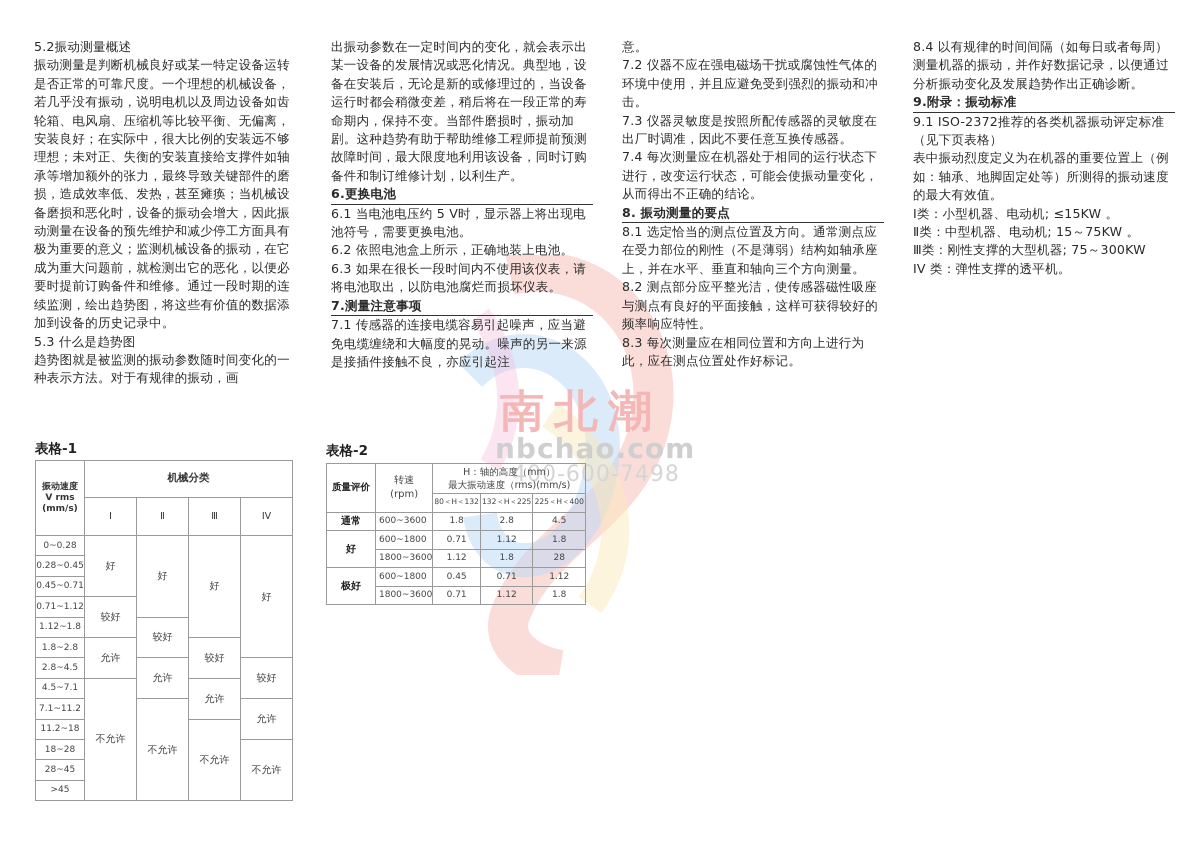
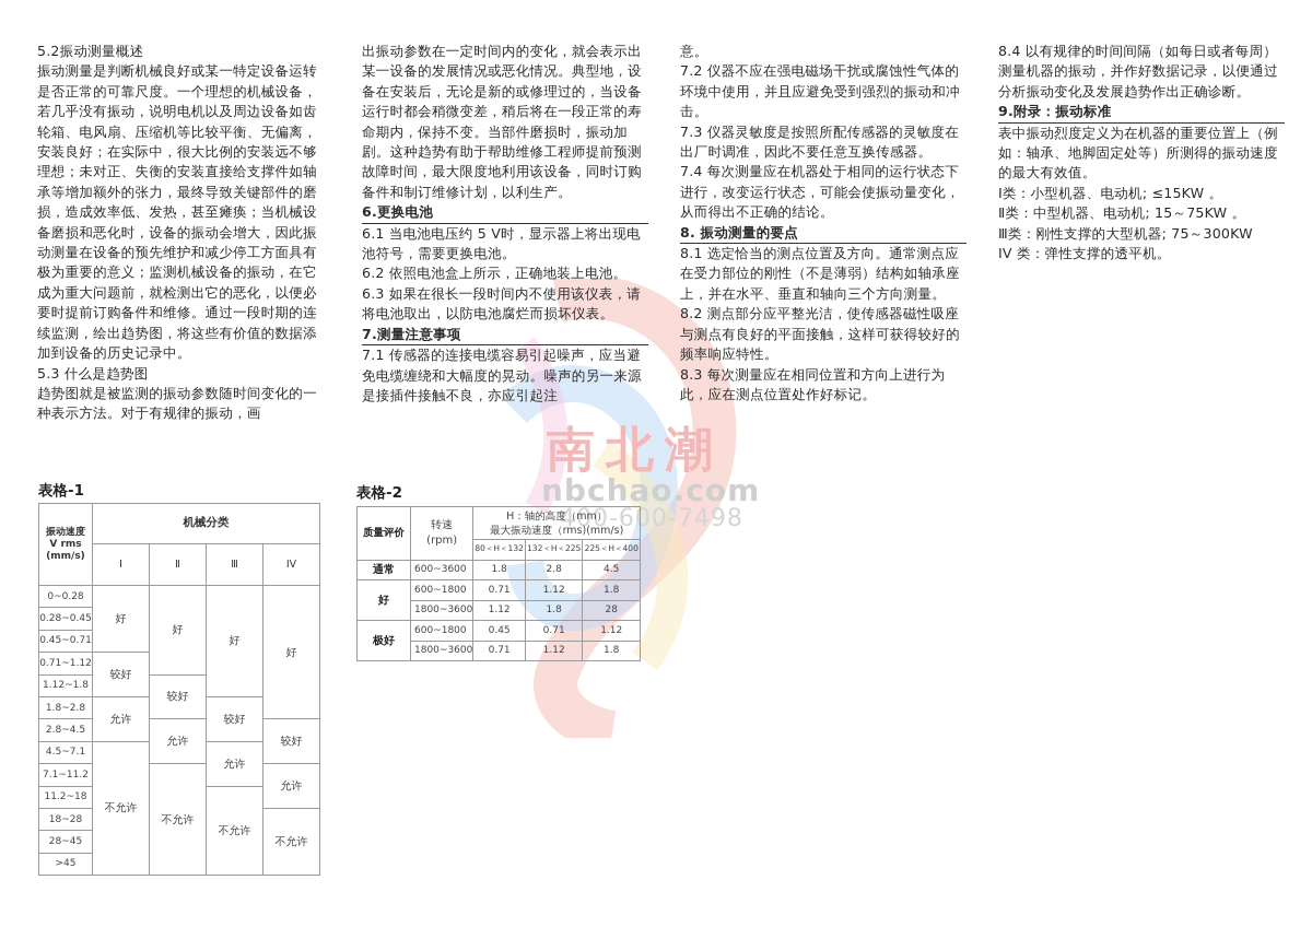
  南北潮
  nbchao.com
  400-600-7498
  5.2振动测量概述
  振动测量是判断机械良好或某一特定设备运转是否正常的可靠尺度。一个理想的机械设备，若几乎没有振动，说明电机以及周边设备如齿轮箱、电风扇、压缩机等比较平衡、无偏离，安装良好；在实际中，很大比例的安装远不够理想；未对正、失衡的安装直接给支撑件如轴承等增加额外的张力，最终导致关键部件的磨损，造成效率低、发热，甚至瘫痪；当机械设备磨损和恶化时，设备的振动会增大，因此振动测量在设备的预先维护和减少停工方面具有极为重要的意义；监测机械设备的振动，在它成为重大问题前，就检测出它的恶化，以便必要时提前订购备件和维修。通过一段时期的连续监测，绘出趋势图，将这些有价值的数据添加到设备的历史记录中。
  5.3 什么是趋势图
  趋势图就是被监测的振动参数随时间变化的一种表示方法。对于有规律的振动，画
  出振动参数在一定时间内的变化，就会表示出某一设备的发展情况或恶化情况。典型地，设备在安装后，无论是新的或修理过的，当设备运行时都会稍微变差，稍后将在一段正常的寿命期内，保持不变。当部件磨损时，振动加剧。这种趋势有助于帮助维修工程师提前预测故障时间，最大限度地利用该设备，同时订购备件和制订维修计划，以利生产。
  6.更换电池
  6.1 当电池电压约 5 V时，显示器上将出现电池符号，需要更换电池。
  6.2 依照电池盒上所示，正确地装上电池。
  6.3 如果在很长一段时间内不使用该仪表，请将电池取出，以防电池腐烂而损坏仪表。
  7.测量注意事项
  7.1 传感器的连接电缆容易引起噪声，应当避免电缆缠绕和大幅度的晃动。噪声的另一来源是接插件接触不良，亦应引起注
  意。
  7.2 仪器不应在强电磁场干扰或腐蚀性气体的环境中使用，并且应避免受到强烈的振动和冲击。
  7.3 仪器灵敏度是按照所配传感器的灵敏度在出厂时调准，因此不要任意互换传感器。
  7.4 每次测量应在机器处于相同的运行状态下进行，改变运行状态，可能会使振动量变化，从而得出不正确的结论。
  8. 振动测量的要点
  8.1 选定恰当的测点位置及方向。通常测点应在受力部位的刚性（不是薄弱）结构如轴承座上，并在水平、垂直和轴向三个方向测量。
  8.2 测点部分应平整光洁，使传感器磁性吸座与测点有良好的平面接触，这样可获得较好的频率响应特性。
  8.3 每次测量应在相同位置和方向上进行为此，应在测点位置处作好标记。
  8.4 以有规律的时间间隔（如每日或者每周）测量机器的振动，并作好数据记录，以便通过分析振动变化及发展趋势作出正确诊断。
  9.附录：振动标准
- 9.1 ISO-2372推荐的各类机器振动评定标准（见下页表格）
  表中振动烈度定义为在机器的重要位置上（例如：轴承、地脚固定处等）所测得的振动速度的最大有效值。
  Ⅰ类：小型机器、电动机; ≤15KW 。
  Ⅱ类：中型机器、电动机; 15～75KW 。
  Ⅲ类：刚性支撑的大型机器; 75～300KW
  IV 类：弹性支撑的透平机。
  表格-1
  振动速度 V rms (mm/s)	机械分类
  Ⅰ	Ⅱ	Ⅲ	IV
  0~0.28	好	好	好	好
  0.28~0.45
  0.45~0.71
  0.71~1.12	较好
  1.12~1.8	较好
  1.8~2.8	允许	较好
  2.8~4.5	允许	较好
  4.5~7.1	不允许	允许
  7.1~11.2	不允许	允许
  11.2~18	不允许
  18~28	不允许
  28~45
  >45
  表格-2
  质量评价	转速 (rpm)	H：轴的高度（mm） 最大振动速度（rms)(mm/s)
  80＜H＜132	132＜H＜225	225＜H＜400
  通常	600~3600	1.8	2.8	4.5
  好	600~1800	0.71	1.12	1.8
  1800~3600	1.12	1.8	28
  极好	600~1800	0.45	0.71	1.12
  1800~3600	0.71	1.12	1.8
